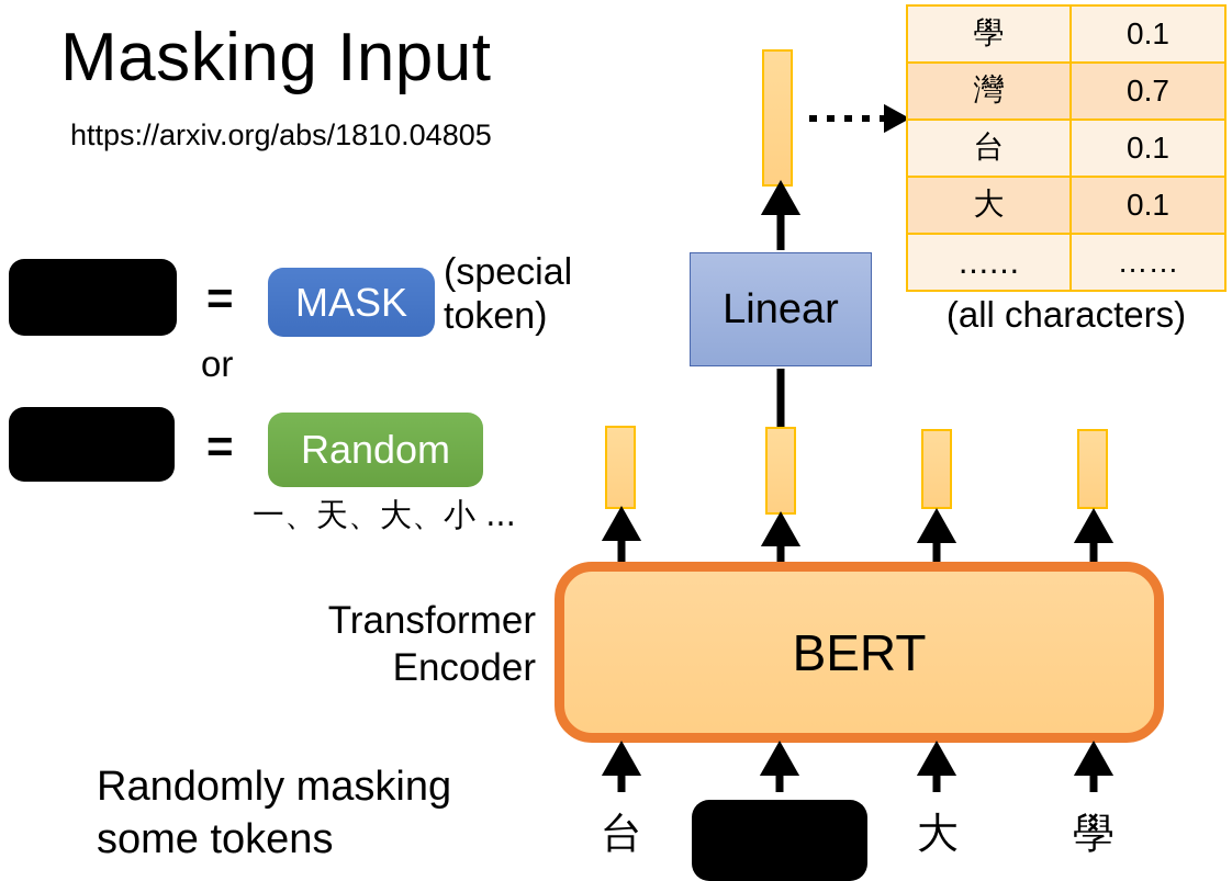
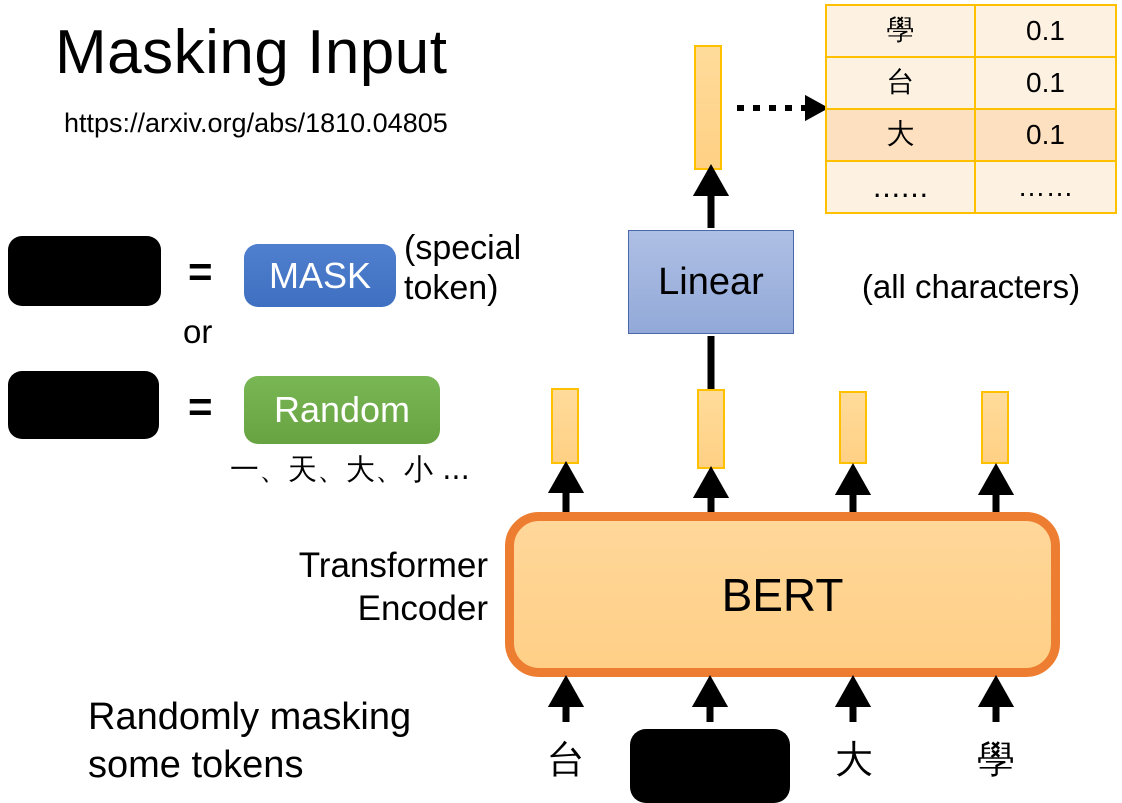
  Masking Input
  https://arxiv.org/abs/1810.04805
  =
  MASK
  (special token)
  or
  =
  Random
  一、天、大、小 ...
  Transformer Encoder
  Randomly masking some tokens
  BERT
  Linear
  台
  大
  學
  學	0.1
- 灣	0.7
  台	0.1
  大	0.1
  ……	……
  (all characters)
